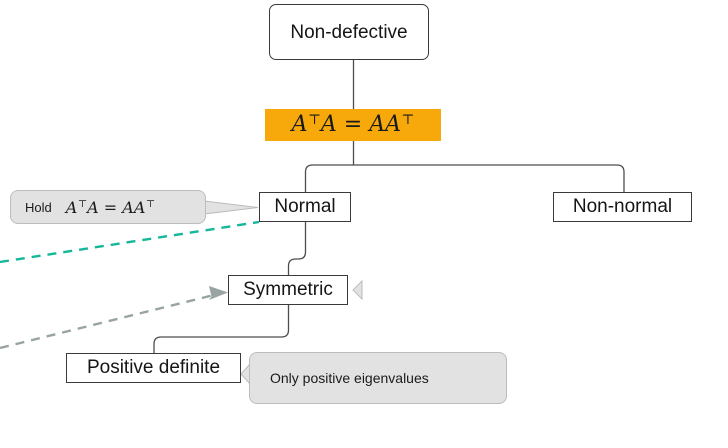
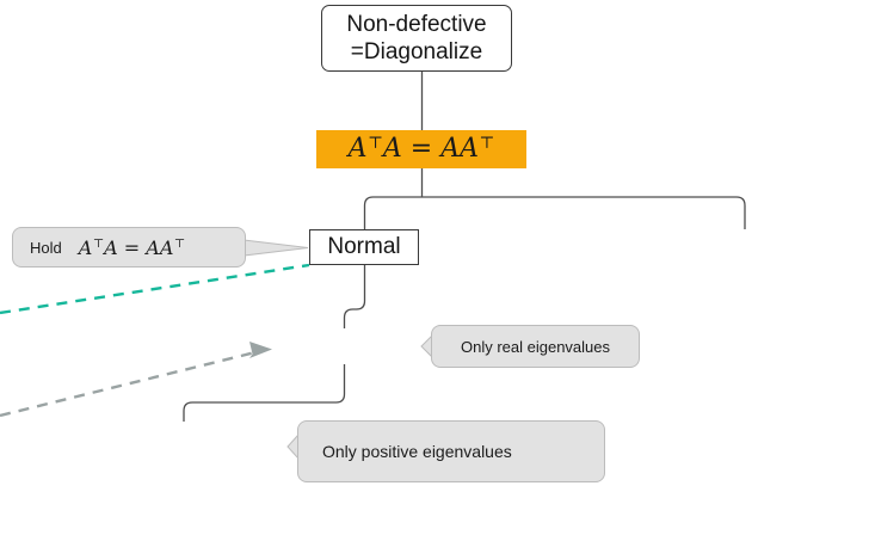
  Non-defective
+ =Diagonalize
  A⊤A = AA⊤
  Normal
- Non-normal
- Symmetric
- Positive definite
  Hold
  A⊤A = AA⊤
+ Only real eigenvalues
  Only positive eigenvalues
